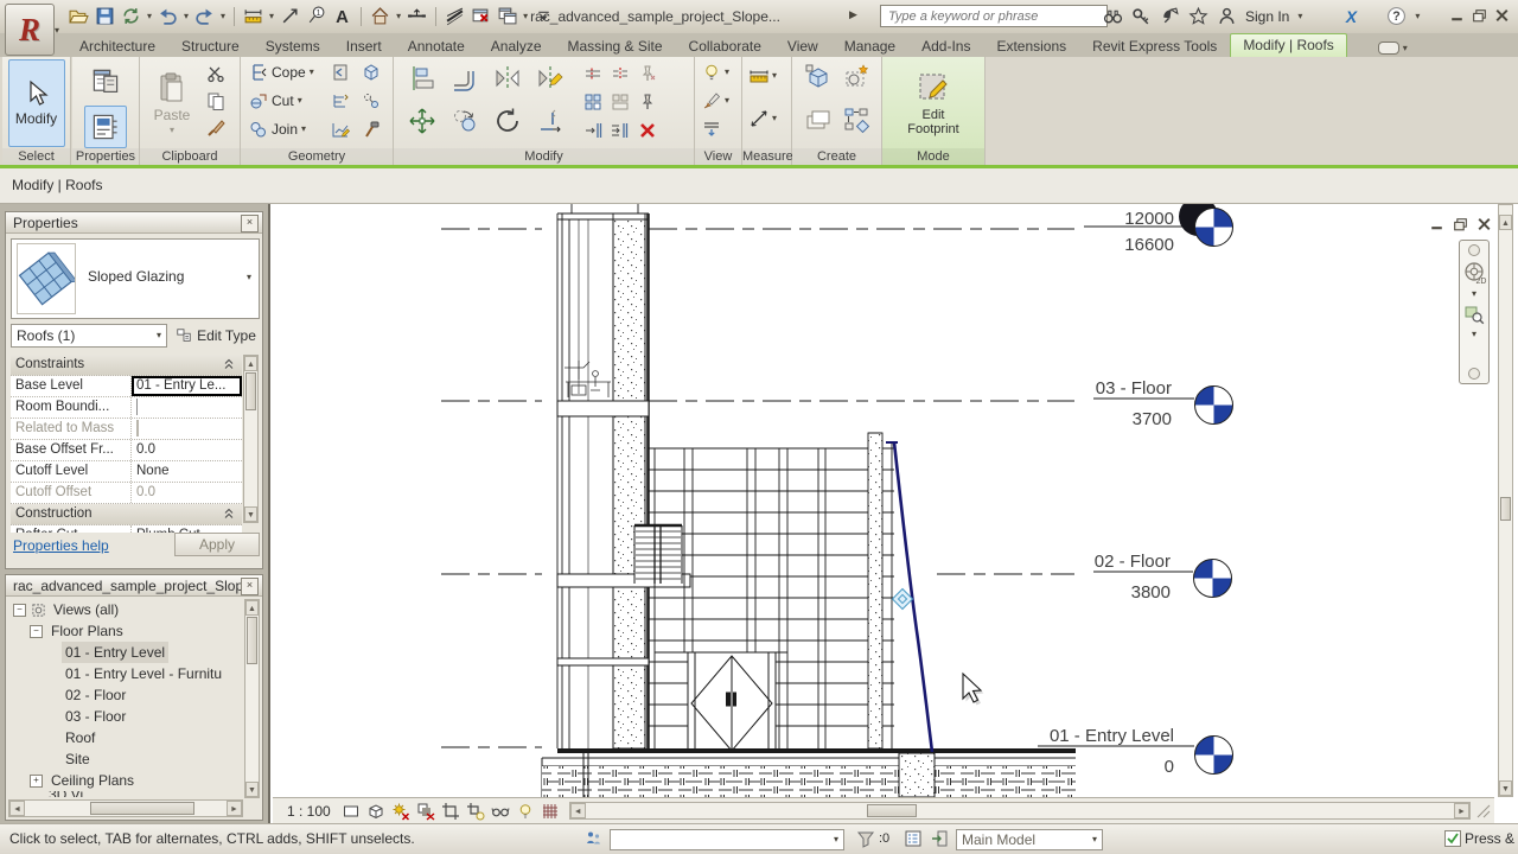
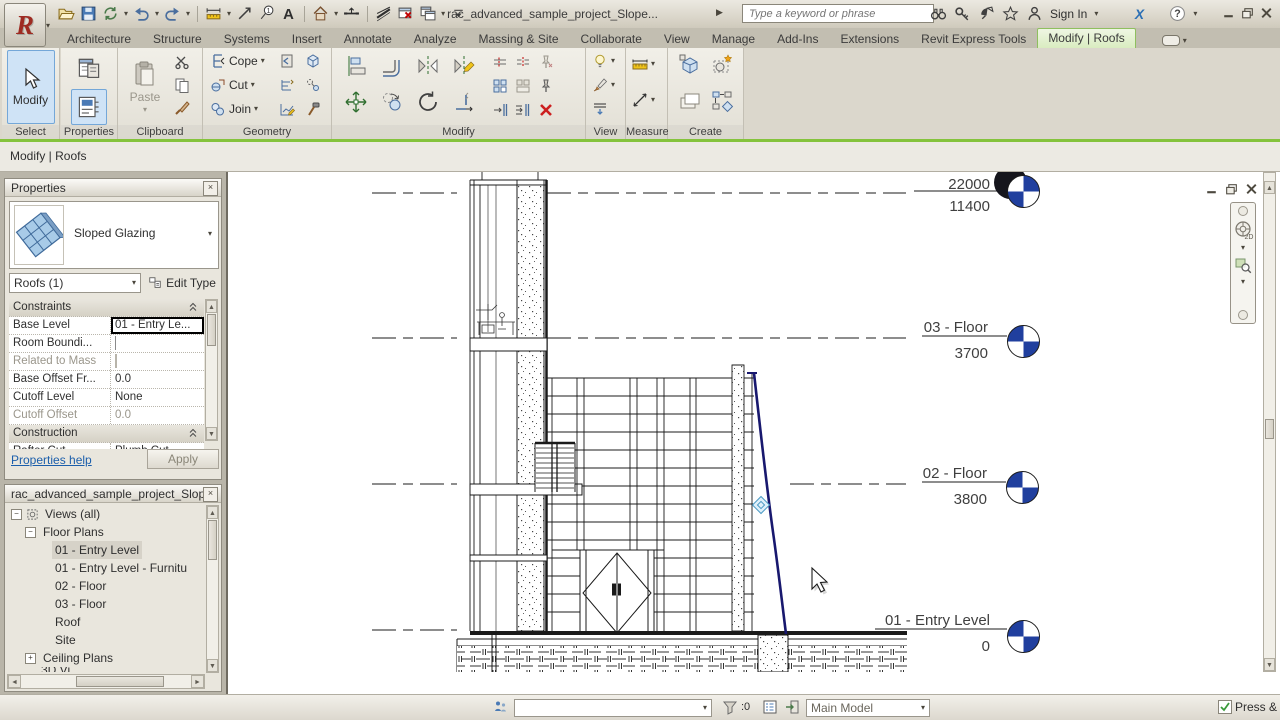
  R
  ▾
  ▾
  ▾
  ▾
  ▾
  1
  A
  ▾
  ▾
  rac_advanced_sample_project_Slope...
  ▶
  Type a keyword or phrase
  Sign In
  ▾
  X
  ?
  ▾
  Architecture
  Structure
  Systems
  Insert
  Annotate
  Analyze
  Massing & Site
  Collaborate
  View
  Manage
  Add-Ins
  Extensions
  Revit Express Tools
  Modify | Roofs
  ▾
  Modify
  Select
  Properties
  Paste
  ▾
  Clipboard
  Cope
  ▾
  Cut
  ▾
  Join
  ▾
  Geometry
  Modify
  ▾
  ▾
  View
  ▾
  ▾
  Measure
  Create
- Edit Footprint
- Mode
  Modify | Roofs
  Properties
  ×
  Sloped Glazing
  ▾
  Roofs (1)
  ▾
  Edit Type
  Constraints
  Base Level
  01 - Entry Le...
  Room Boundi...
  Related to Mass
  Base Offset Fr...
  0.0
  Cutoff Level
  None
  Cutoff Offset
  0.0
  Construction
  Properties help
  Apply
  rac_advanced_sample_project_Slop
  ×
  −
  Views (all)
  −
  Floor Plans
  01 - Entry Level
  01 - Entry Level - Furnitu
  02 - Floor
  03 - Floor
  Roof
  Site
  +
  Ceiling Plans
  3D Vi
- 12000
+ 22000
- 16600
+ 11400
  03 - Floor
  3700
  02 - Floor
  3800
  01 - Entry Level
  0
  ▾
  ▾
- 1 : 100
- Click to select, TAB for alternates, CTRL adds, SHIFT unselects.
  ▾
  :0
  Main Model
  ▾
  Press &
